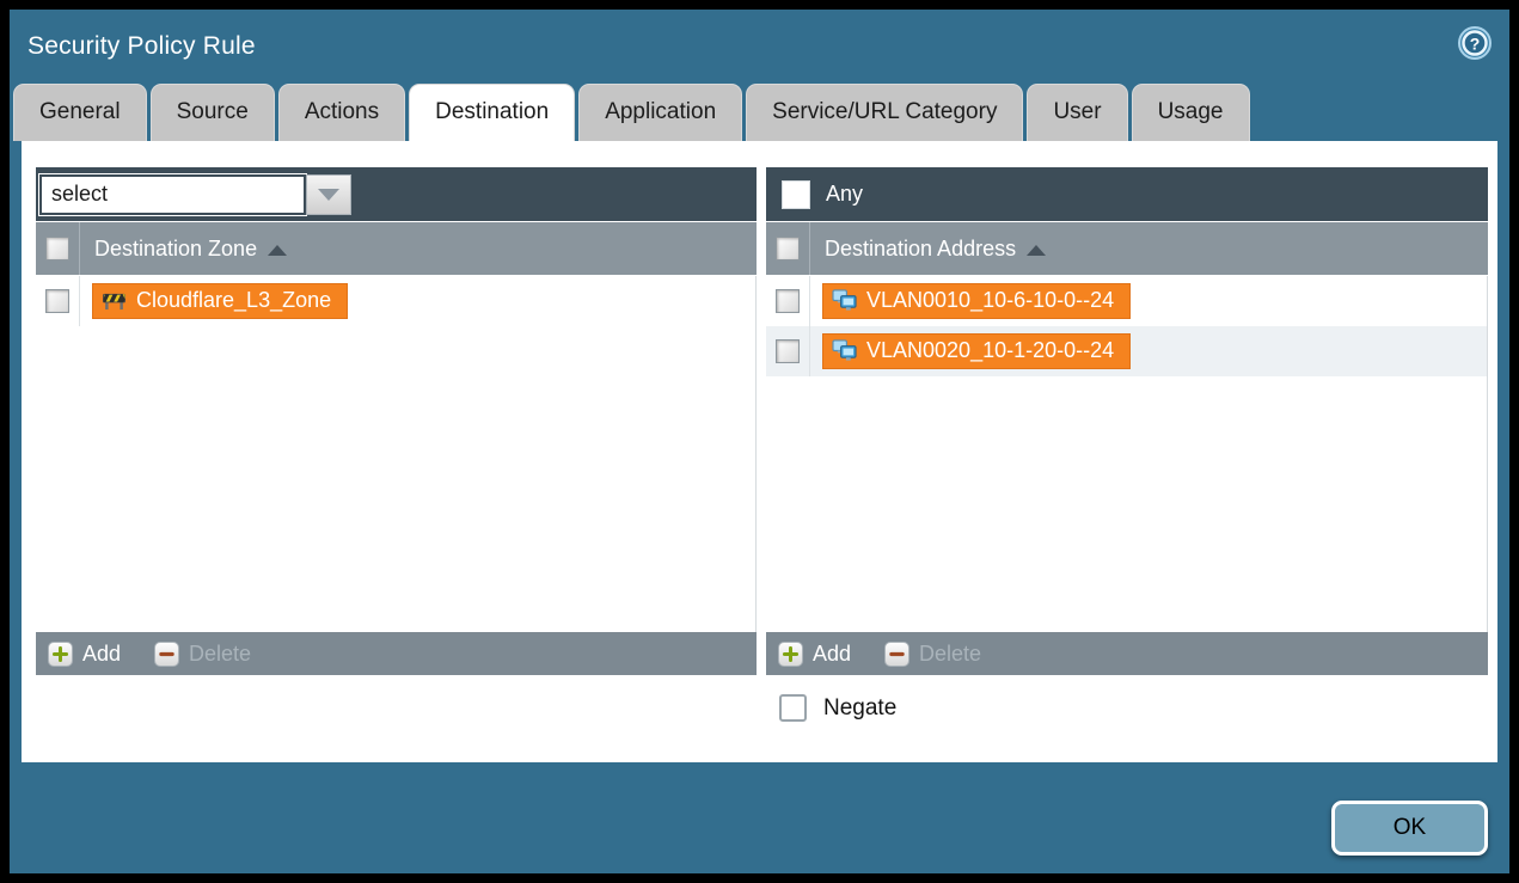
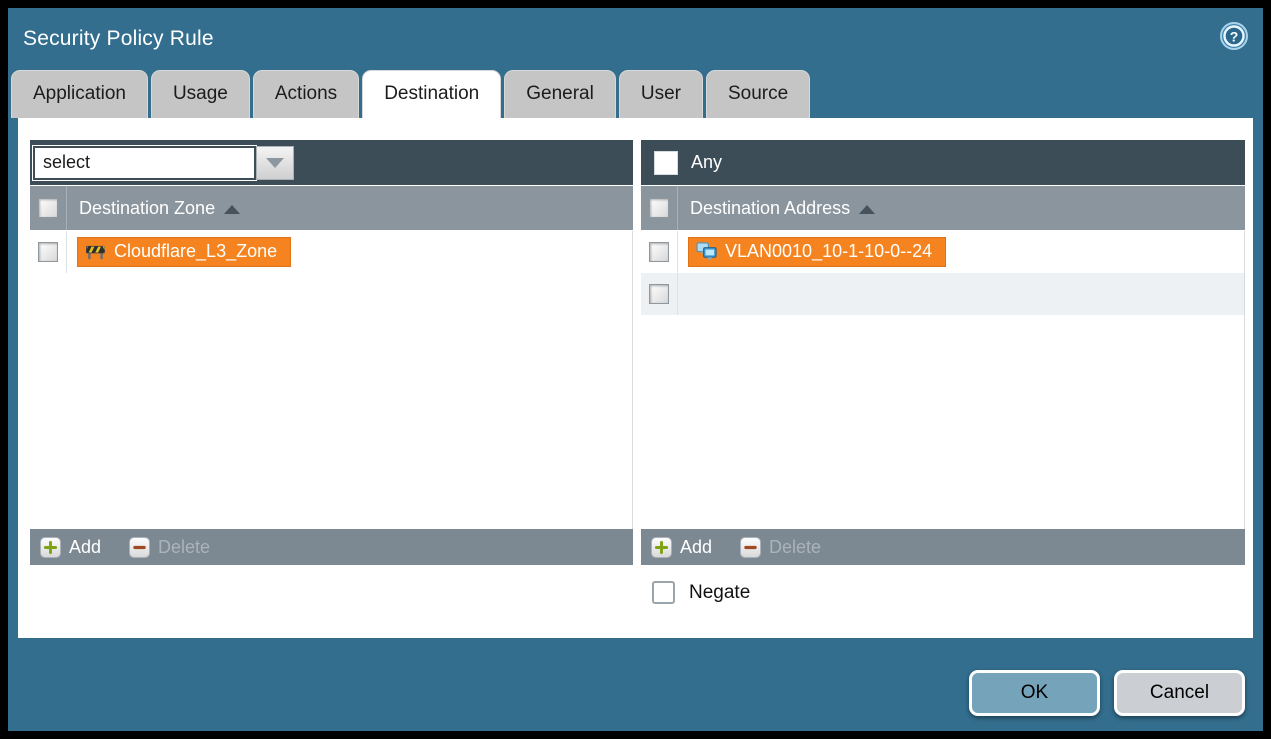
  Security Policy Rule
  ?
- General
+ Application
- Source
+ Usage
  Actions
  Destination
- Application
+ General
- Service/URL Category
  User
- Usage
+ Source
  select
  Destination Zone
  Cloudflare_L3_Zone
  Add
  Delete
  Any
  Destination Address
- VLAN0010_10-6-10-0--24
+ VLAN0010_10-1-10-0--24
- VLAN0020_10-1-20-0--24
  Add
  Delete
  Negate
  OK
+ Cancel
